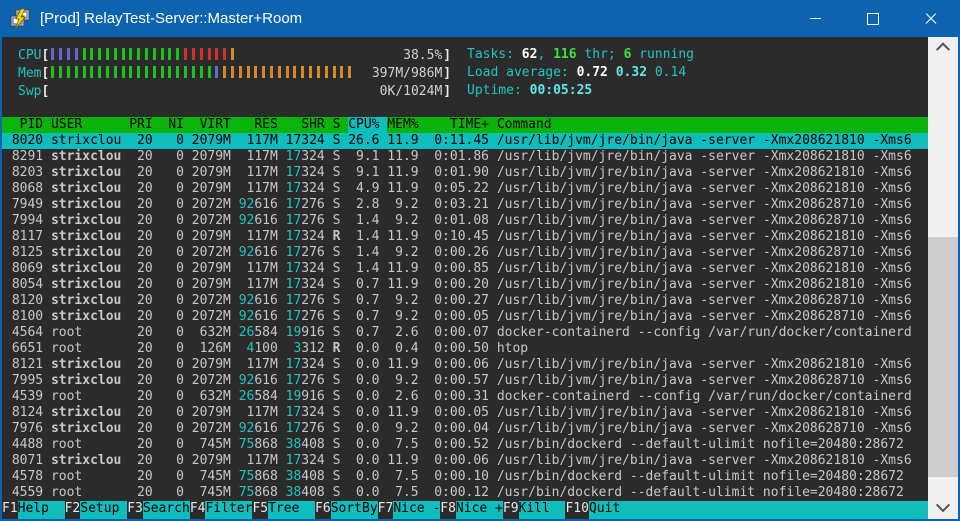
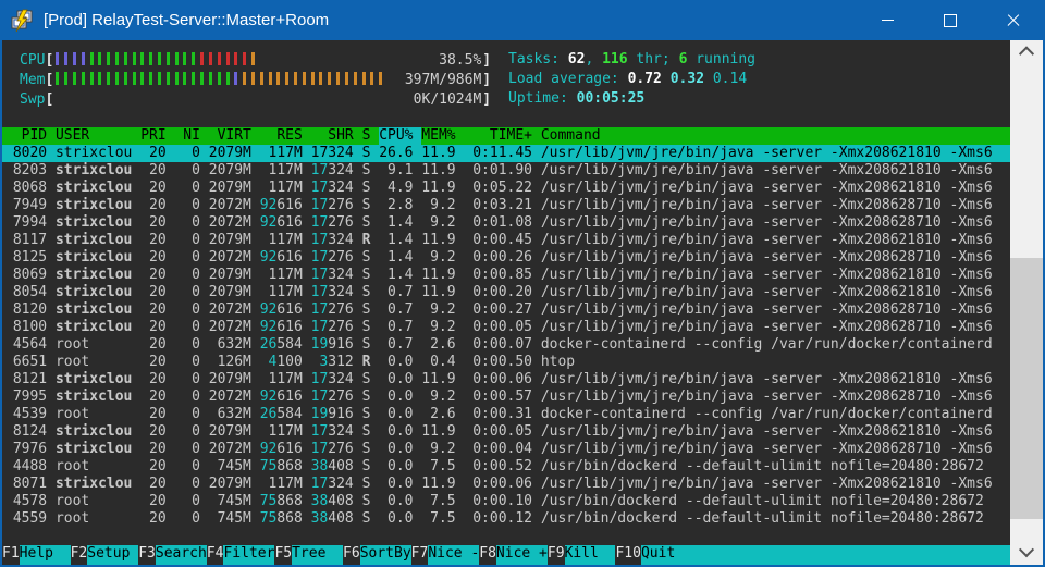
  [Prod] RelayTest-Server::Master+Room
  CPU
  [
  38.5%
  ]
  Mem
  [
  397M/986M
  ]
  Swp
  [
  0K/1024M
  ]
  Tasks: 62, 116 thr; 6 running
  Load average: 0.72 0.32 0.14
  Uptime: 00:05:25
  PID USER PRI NI VIRT RES SHR S CPU% MEM% TIME+ Command
  8020 strixclou 20 0 2079M 117M 17324 S 26.6 11.9 0:11.45 /usr/lib/jvm/jre/bin/java -server -Xmx208621810 -Xms6
- 8291 strixclou 20 0 2079M 117M 17324 S 9.1 11.9 0:01.86 /usr/lib/jvm/jre/bin/java -server -Xmx208621810 -Xms6
  8203 strixclou 20 0 2079M 117M 17324 S 9.1 11.9 0:01.90 /usr/lib/jvm/jre/bin/java -server -Xmx208621810 -Xms6
  8068 strixclou 20 0 2079M 117M 17324 S 4.9 11.9 0:05.22 /usr/lib/jvm/jre/bin/java -server -Xmx208621810 -Xms6
  7949 strixclou 20 0 2072M 92616 17276 S 2.8 9.2 0:03.21 /usr/lib/jvm/jre/bin/java -server -Xmx208628710 -Xms6
  7994 strixclou 20 0 2072M 92616 17276 S 1.4 9.2 0:01.08 /usr/lib/jvm/jre/bin/java -server -Xmx208628710 -Xms6
- 8117 strixclou 20 0 2079M 117M 17324 R 1.4 11.9 0:10.45 /usr/lib/jvm/jre/bin/java -server -Xmx208621810 -Xms6
+ 8117 strixclou 20 0 2079M 117M 17324 R 1.4 11.9 0:00.45 /usr/lib/jvm/jre/bin/java -server -Xmx208621810 -Xms6
  8125 strixclou 20 0 2072M 92616 17276 S 1.4 9.2 0:00.26 /usr/lib/jvm/jre/bin/java -server -Xmx208628710 -Xms6
  8069 strixclou 20 0 2079M 117M 17324 S 1.4 11.9 0:00.85 /usr/lib/jvm/jre/bin/java -server -Xmx208621810 -Xms6
  8054 strixclou 20 0 2079M 117M 17324 S 0.7 11.9 0:00.20 /usr/lib/jvm/jre/bin/java -server -Xmx208621810 -Xms6
  8120 strixclou 20 0 2072M 92616 17276 S 0.7 9.2 0:00.27 /usr/lib/jvm/jre/bin/java -server -Xmx208628710 -Xms6
  8100 strixclou 20 0 2072M 92616 17276 S 0.7 9.2 0:00.05 /usr/lib/jvm/jre/bin/java -server -Xmx208628710 -Xms6
  4564 root 20 0 632M 26584 19916 S 0.7 2.6 0:00.07 docker-containerd --config /var/run/docker/containerd
  6651 root 20 0 126M 4100 3312 R 0.0 0.4 0:00.50 htop
  8121 strixclou 20 0 2079M 117M 17324 S 0.0 11.9 0:00.06 /usr/lib/jvm/jre/bin/java -server -Xmx208621810 -Xms6
  7995 strixclou 20 0 2072M 92616 17276 S 0.0 9.2 0:00.57 /usr/lib/jvm/jre/bin/java -server -Xmx208628710 -Xms6
  4539 root 20 0 632M 26584 19916 S 0.0 2.6 0:00.31 docker-containerd --config /var/run/docker/containerd
  8124 strixclou 20 0 2079M 117M 17324 S 0.0 11.9 0:00.05 /usr/lib/jvm/jre/bin/java -server -Xmx208621810 -Xms6
  7976 strixclou 20 0 2072M 92616 17276 S 0.0 9.2 0:00.04 /usr/lib/jvm/jre/bin/java -server -Xmx208628710 -Xms6
  4488 root 20 0 745M 75868 38408 S 0.0 7.5 0:00.52 /usr/bin/dockerd --default-ulimit nofile=20480:28672
  8071 strixclou 20 0 2079M 117M 17324 S 0.0 11.9 0:00.06 /usr/lib/jvm/jre/bin/java -server -Xmx208621810 -Xms6
  4578 root 20 0 745M 75868 38408 S 0.0 7.5 0:00.10 /usr/bin/dockerd --default-ulimit nofile=20480:28672
  4559 root 20 0 745M 75868 38408 S 0.0 7.5 0:00.12 /usr/bin/dockerd --default-ulimit nofile=20480:28672
  F1
  Help
  F2
  Setup
  F3
  Search
  F4
  Filter
  F5
  Tree
  F6
  SortBy
  F7
  Nice -
  F8
  Nice +
  F9
  Kill
  F10
  Quit
